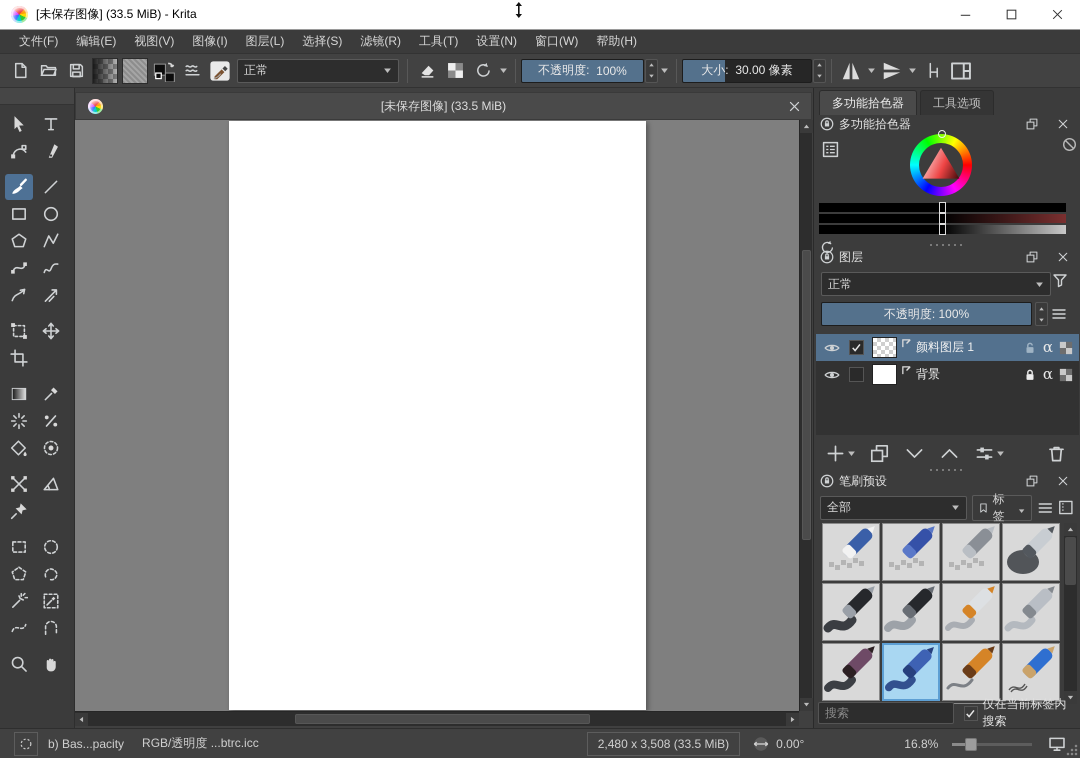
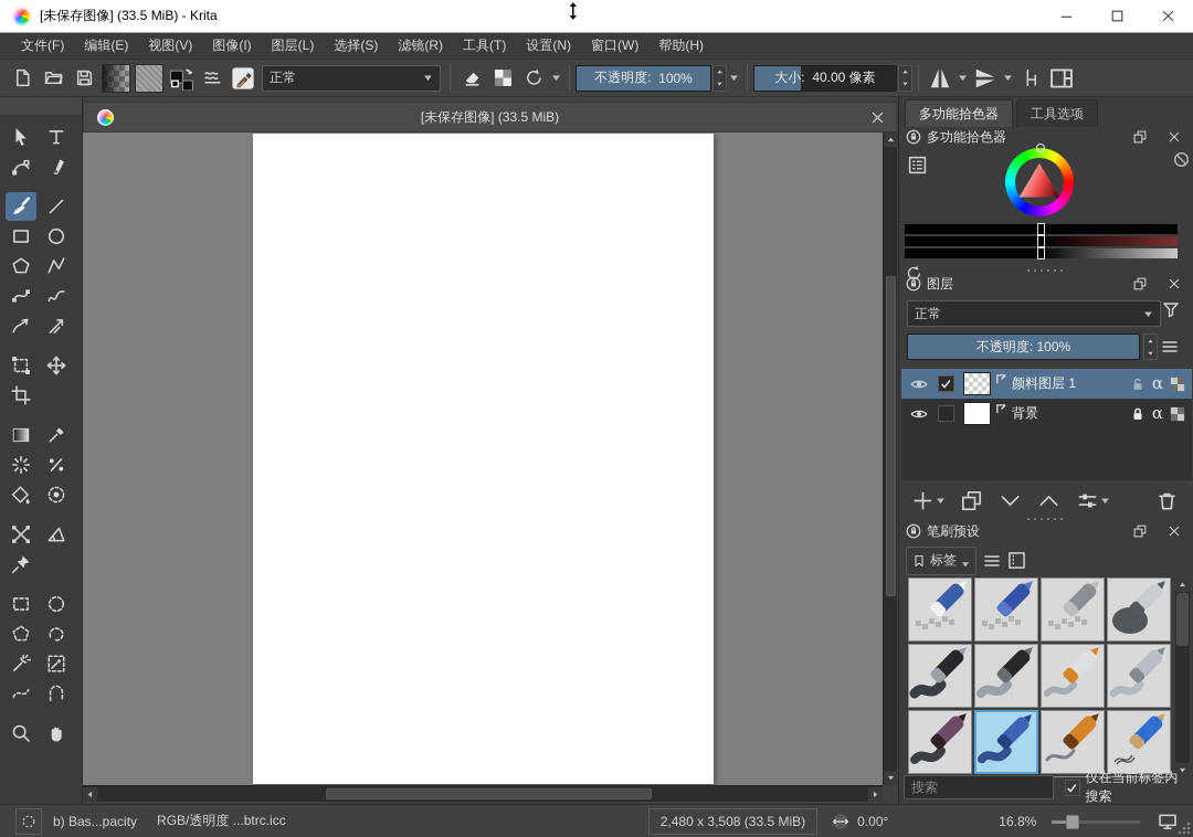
  [未保存图像] (33.5 MiB) - Krita
  文件(F)
  编辑(E)
  视图(V)
  图像(I)
  图层(L)
  选择(S)
  滤镜(R)
  工具(T)
  设置(N)
  窗口(W)
  帮助(H)
  正常
  不透明度:
  100%
  大小:
- 30.00 像素
+ 40.00 像素
  [未保存图像] (33.5 MiB)
  多功能拾色器
  工具选项
  多功能拾色器
  图层
  正常
  不透明度: 100%
  颜料图层 1
  α
  背景
  α
  笔刷预设
- 全部
  标签
  搜索
  仅在当前标签内搜索
  b) Bas...pacity
  RGB/透明度 ...btrc.icc
  2,480 x 3,508 (33.5 MiB)
  0.00°
  16.8%
